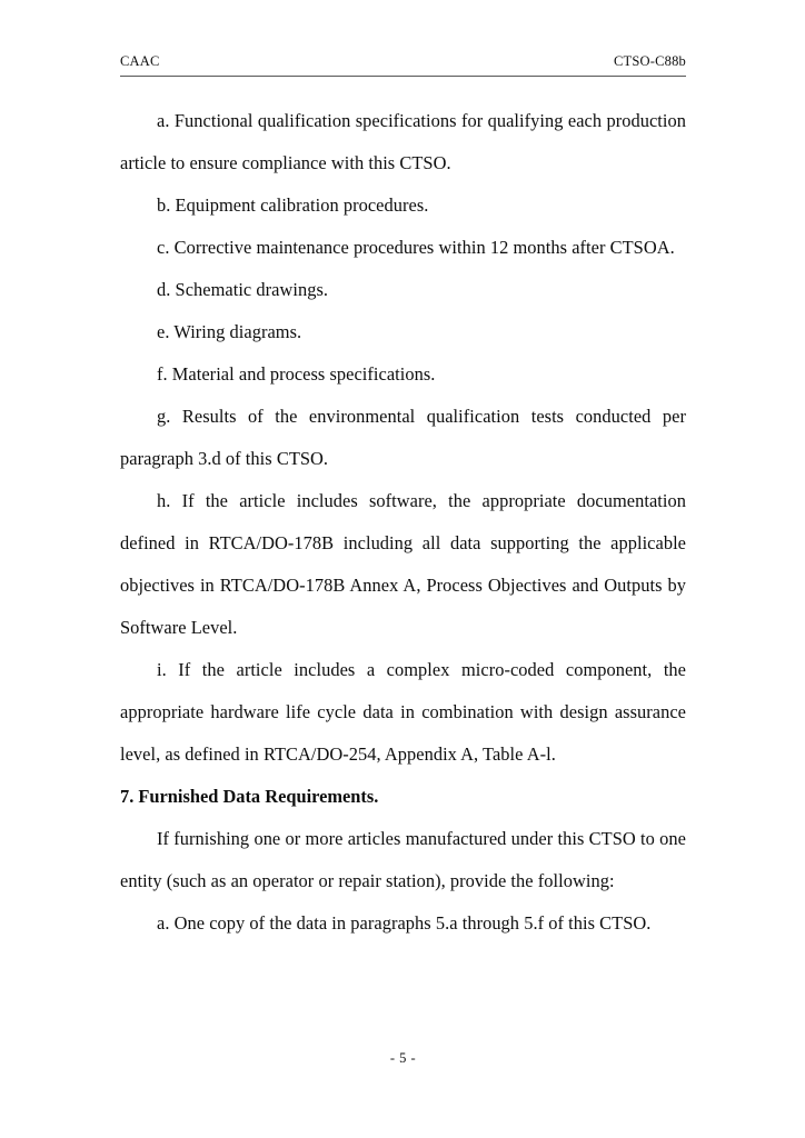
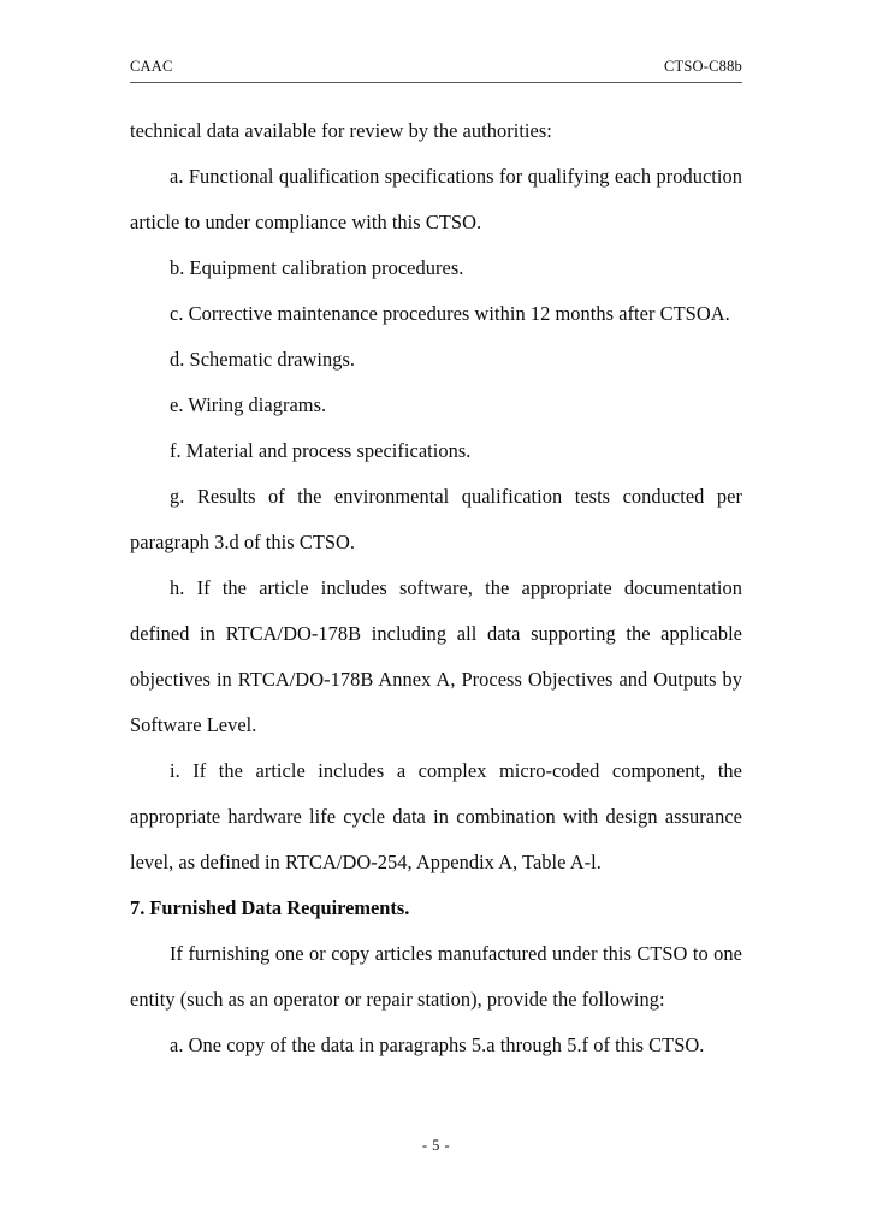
  CAAC
  CTSO-C88b
+ technical data available for review by the authorities:
- a. Functional qualification specifications for qualifying each production article to ensure compliance with this CTSO.
+ a. Functional qualification specifications for qualifying each production article to under compliance with this CTSO.
  b. Equipment calibration procedures.
  c. Corrective maintenance procedures within 12 months after CTSOA.
  d. Schematic drawings.
  e. Wiring diagrams.
  f. Material and process specifications.
  g. Results of the environmental qualification tests conducted per paragraph 3.d of this CTSO.
  h. If the article includes software, the appropriate documentation defined in RTCA/DO-178B including all data supporting the applicable objectives in RTCA/DO-178B Annex A, Process Objectives and Outputs by Software Level.
  i. If the article includes a complex micro-coded component, the appropriate hardware life cycle data in combination with design assurance level, as defined in RTCA/DO-254, Appendix A, Table A-l.
  7. Furnished Data Requirements.
- If furnishing one or more articles manufactured under this CTSO to one entity (such as an operator or repair station), provide the following:
+ If furnishing one or copy articles manufactured under this CTSO to one entity (such as an operator or repair station), provide the following:
  a. One copy of the data in paragraphs 5.a through 5.f of this CTSO.
  - 5 -
